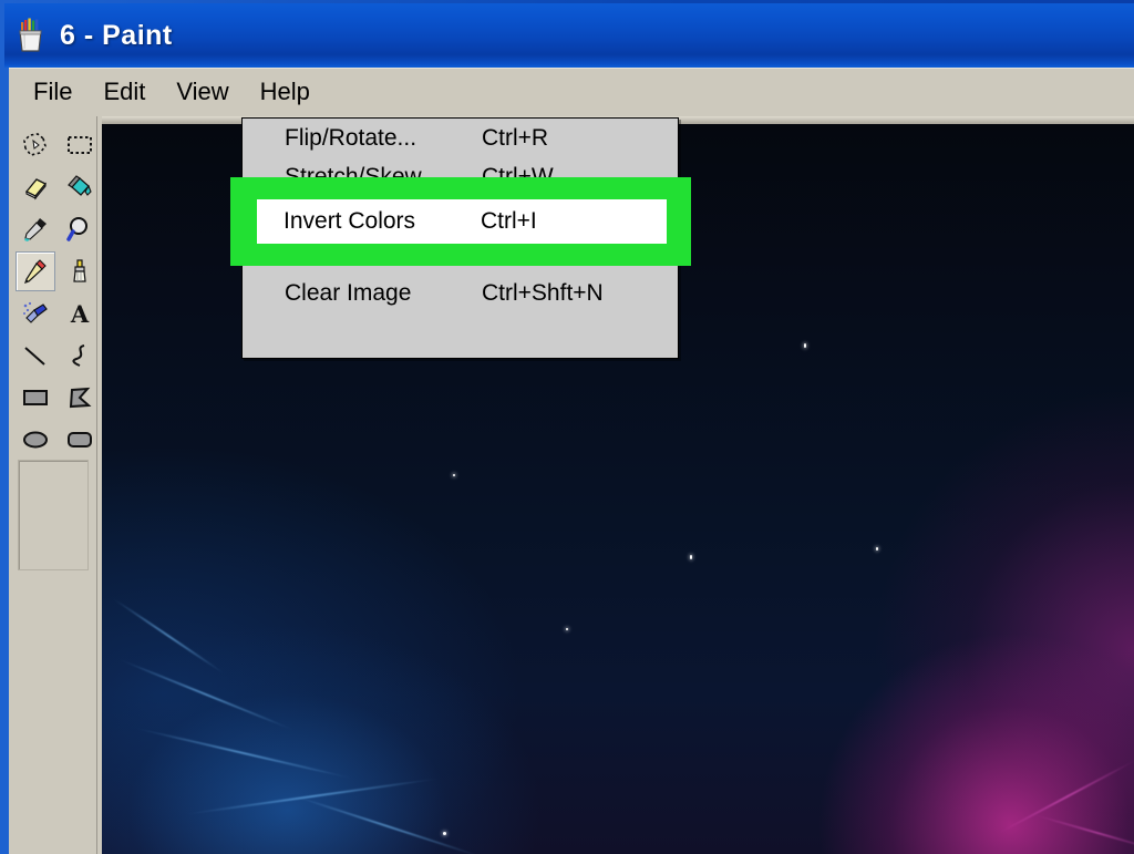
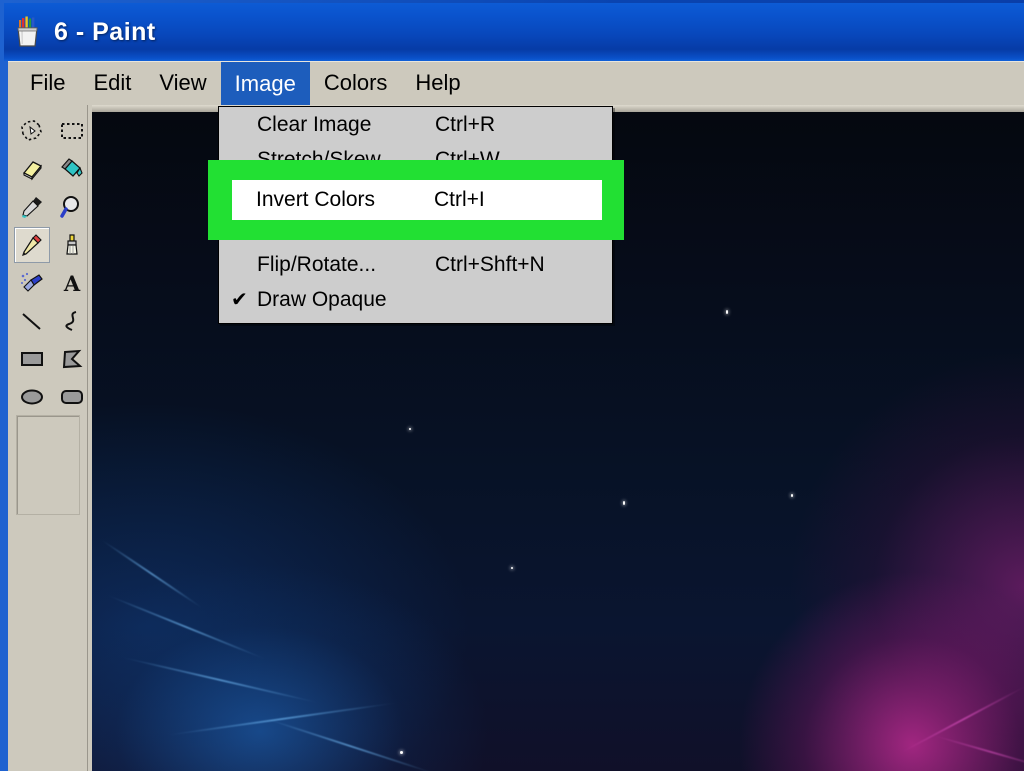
  6 - Paint
  File
  Edit
  View
+ Image
+ Colors
  Help
  A
- Flip/Rotate...
+ Clear Image
  Ctrl+R
  Stretch/Skew...
  Ctrl+W
- Clear Image
+ Flip/Rotate...
  Ctrl+Shft+N
+ ✔
+ Draw Opaque
  Invert Colors
  Ctrl+I
